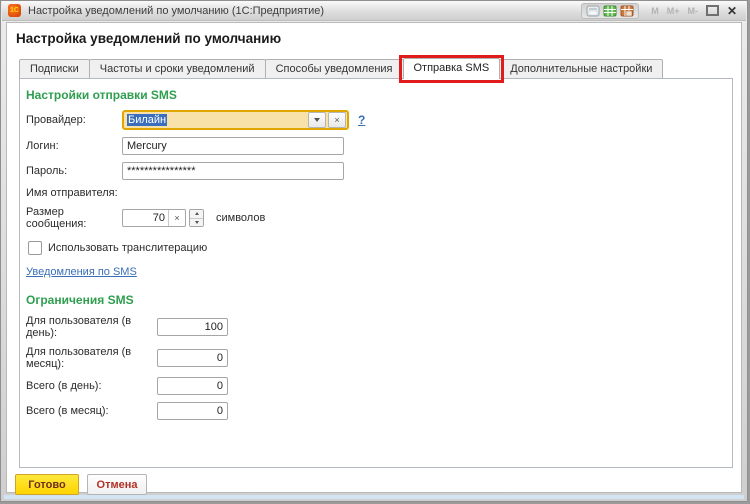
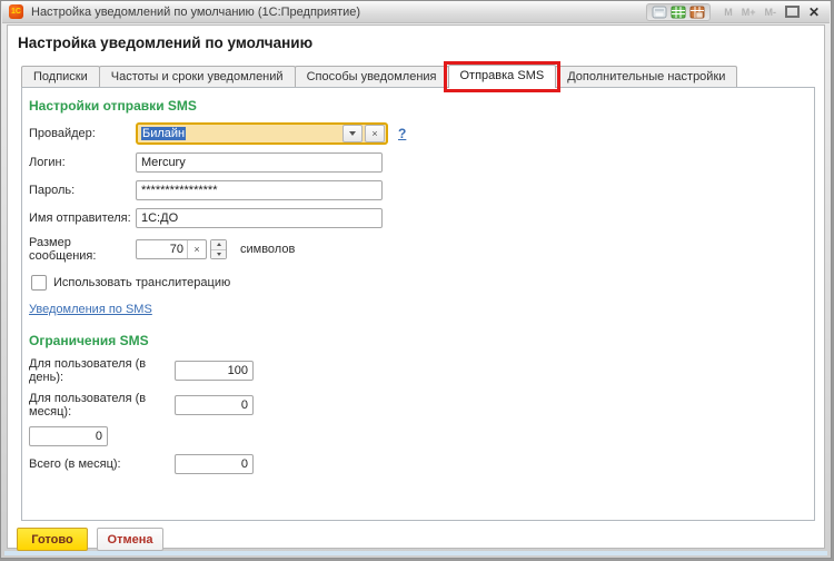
  Настройка уведомлений по умолчанию (1С:Предприятие)
  M
  M+
  M-
  ✕
  Настройка уведомлений по умолчанию
  Подписки
  Частоты и сроки уведомлений
  Способы уведомления
  Отправка SMS
  Дополнительные настройки
  Настройки отправки SMS
  Провайдер:
  Билайн
  ×
  ?
  Логин:
  Mercury
  Пароль:
  ****************
  Имя отправителя:
+ 1С:ДО
  Размер сообщения:
  70
  ×
  символов
  Использовать транслитерацию
  Уведомления по SMS
  Ограничения SMS
  Для пользователя (в день):
  100
  Для пользователя (в месяц):
  0
- Всего (в день):
  0
  Всего (в месяц):
  0
  Готово
  Отмена
